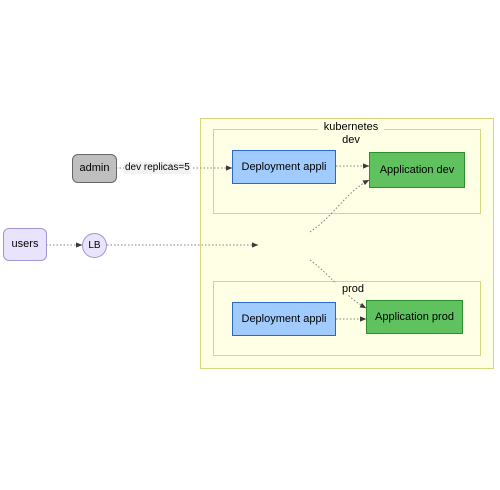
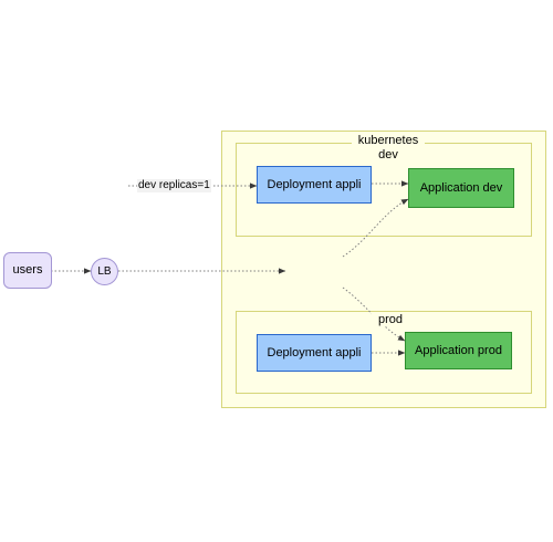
  kubernetes
  dev
  prod
  users
  LB
- admin
  Deployment appli
  Application dev
  Deployment appli
  Application prod
- dev replicas=5
+ dev replicas=1
